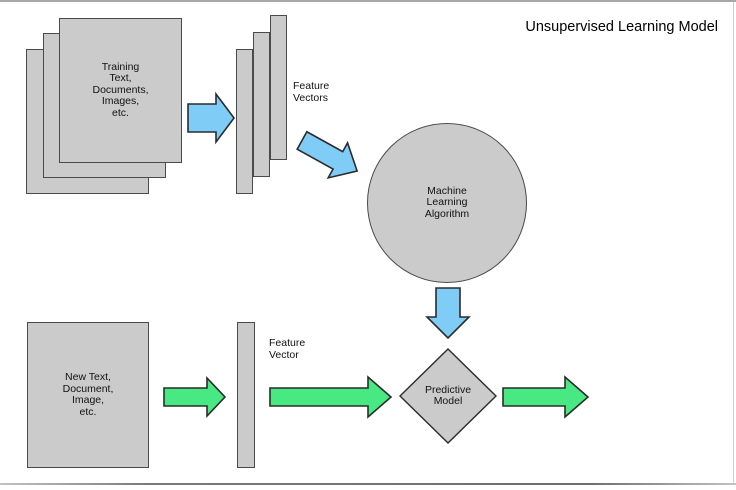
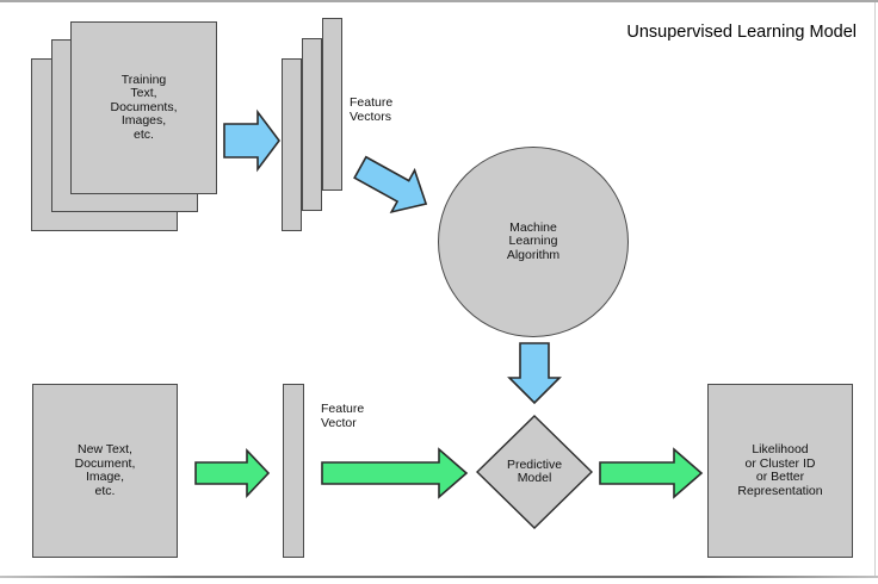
  Unsupervised Learning Model
  Training
  Text,
  Documents,
  Images,
  etc.
  Feature
  Vectors
  Machine
  Learning
  Algorithm
  New Text,
  Document,
  Image,
  etc.
  Feature
  Vector
  Predictive
  Model
+ Likelihood
+ or Cluster ID
+ or Better
+ Representation
